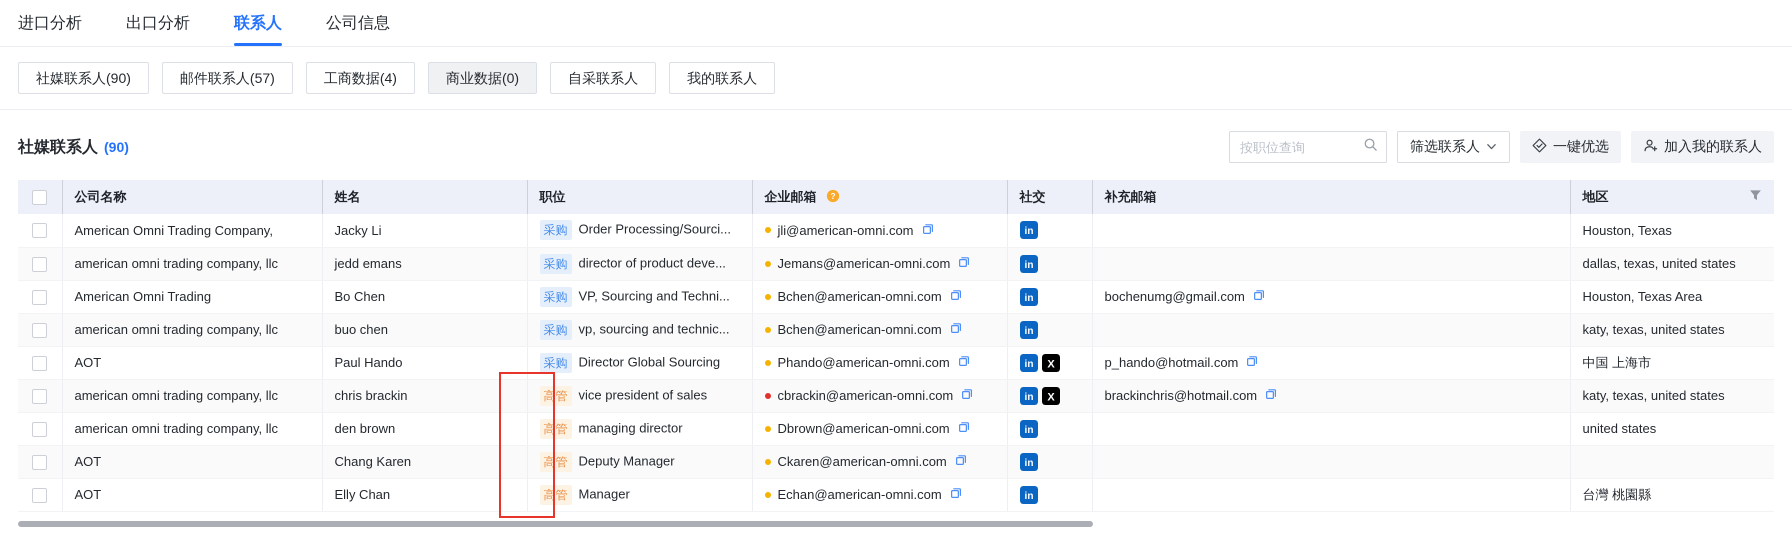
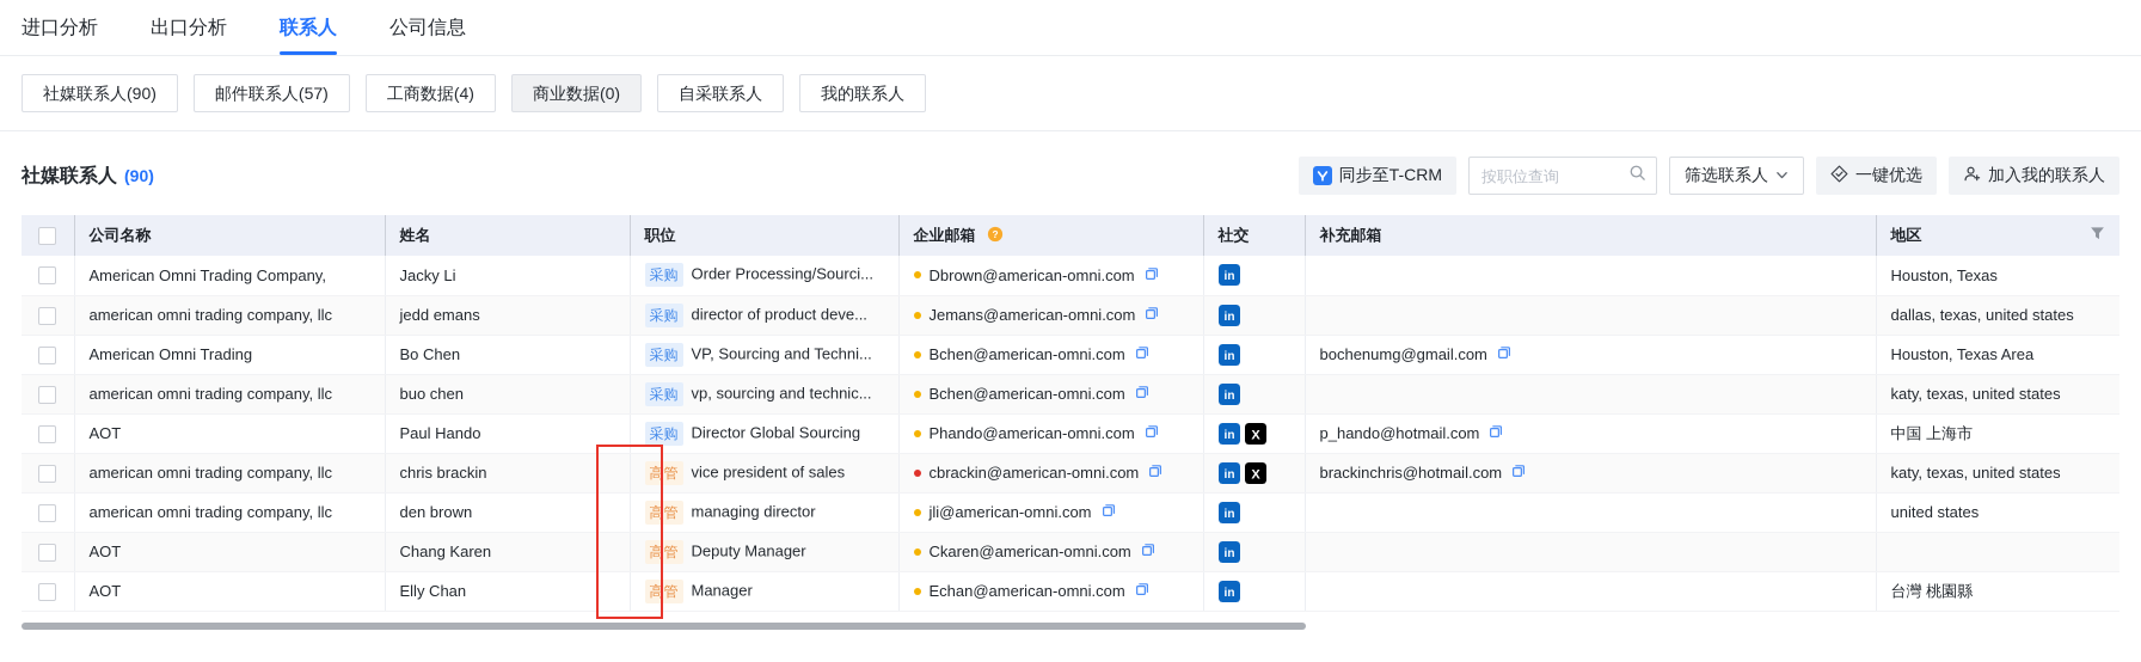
  进口分析
  出口分析
  联系人
  公司信息
  社媒联系人(90)
  邮件联系人(57)
  工商数据(4)
  商业数据(0)
  自采联系人
  我的联系人
  社媒联系人 (90)
+ 同步至T-CRM
  按职位查询
  筛选联系人
  一键优选
  加入我的联系人
  	公司名称	姓名	职位	企业邮箱 ?	社交	补充邮箱	地区
- 	American Omni Trading Company,	Jacky Li	采购 Order Processing/Sourci...	jli@american-omni.com	in		Houston, Texas
+ 	American Omni Trading Company,	Jacky Li	采购 Order Processing/Sourci...	Dbrown@american-omni.com	in		Houston, Texas
  	american omni trading company, llc	jedd emans	采购 director of product deve...	Jemans@american-omni.com	in		dallas, texas, united states
  	American Omni Trading	Bo Chen	采购 VP, Sourcing and Techni...	Bchen@american-omni.com	in	bochenumg@gmail.com	Houston, Texas Area
  	american omni trading company, llc	buo chen	采购 vp, sourcing and technic...	Bchen@american-omni.com	in		katy, texas, united states
  	AOT	Paul Hando	采购 Director Global Sourcing	Phando@american-omni.com	in X	p_hando@hotmail.com	中国 上海市
  	american omni trading company, llc	chris brackin	高管 vice president of sales	cbrackin@american-omni.com	in X	brackinchris@hotmail.com	katy, texas, united states
- 	american omni trading company, llc	den brown	高管 managing director	Dbrown@american-omni.com	in		united states
+ 	american omni trading company, llc	den brown	高管 managing director	jli@american-omni.com	in		united states
  	AOT	Chang Karen	高管 Deputy Manager	Ckaren@american-omni.com	in
  	AOT	Elly Chan	高管 Manager	Echan@american-omni.com	in		台灣 桃園縣
